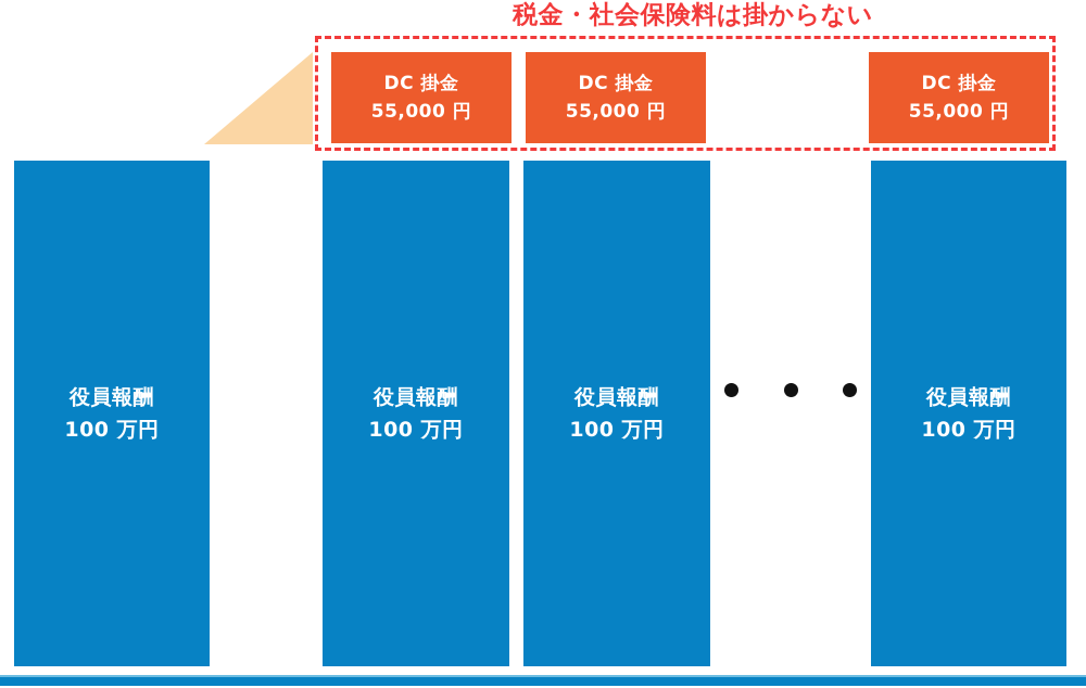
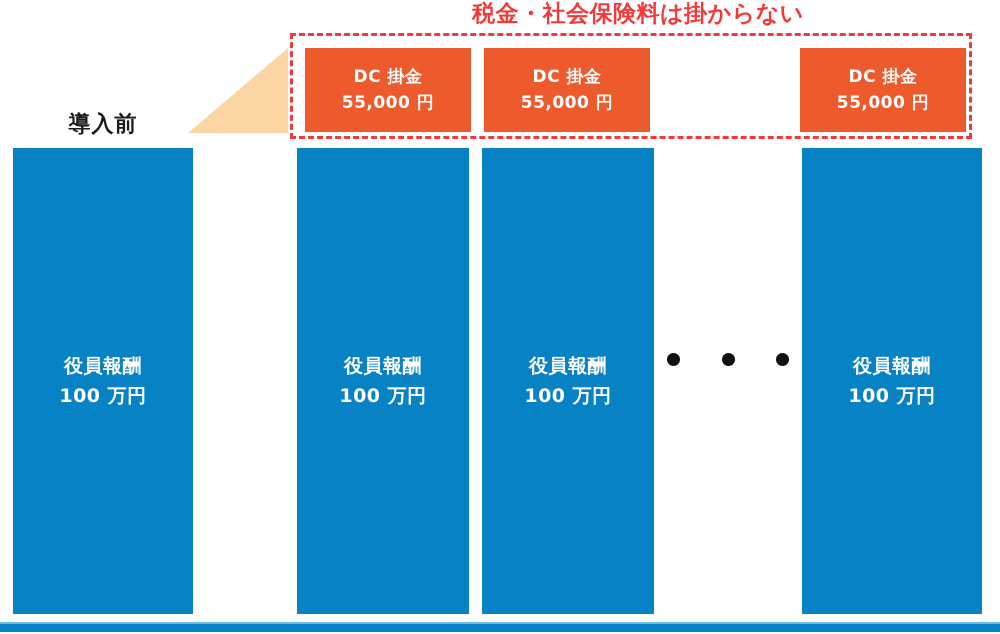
  税金・社会保険料は掛からない
+ 導入前
  DC 掛金
  55,000 円
  DC 掛金
  55,000 円
  DC 掛金
  55,000 円
  役員報酬
  100 万円
  役員報酬
  100 万円
  役員報酬
  100 万円
  役員報酬
  100 万円
